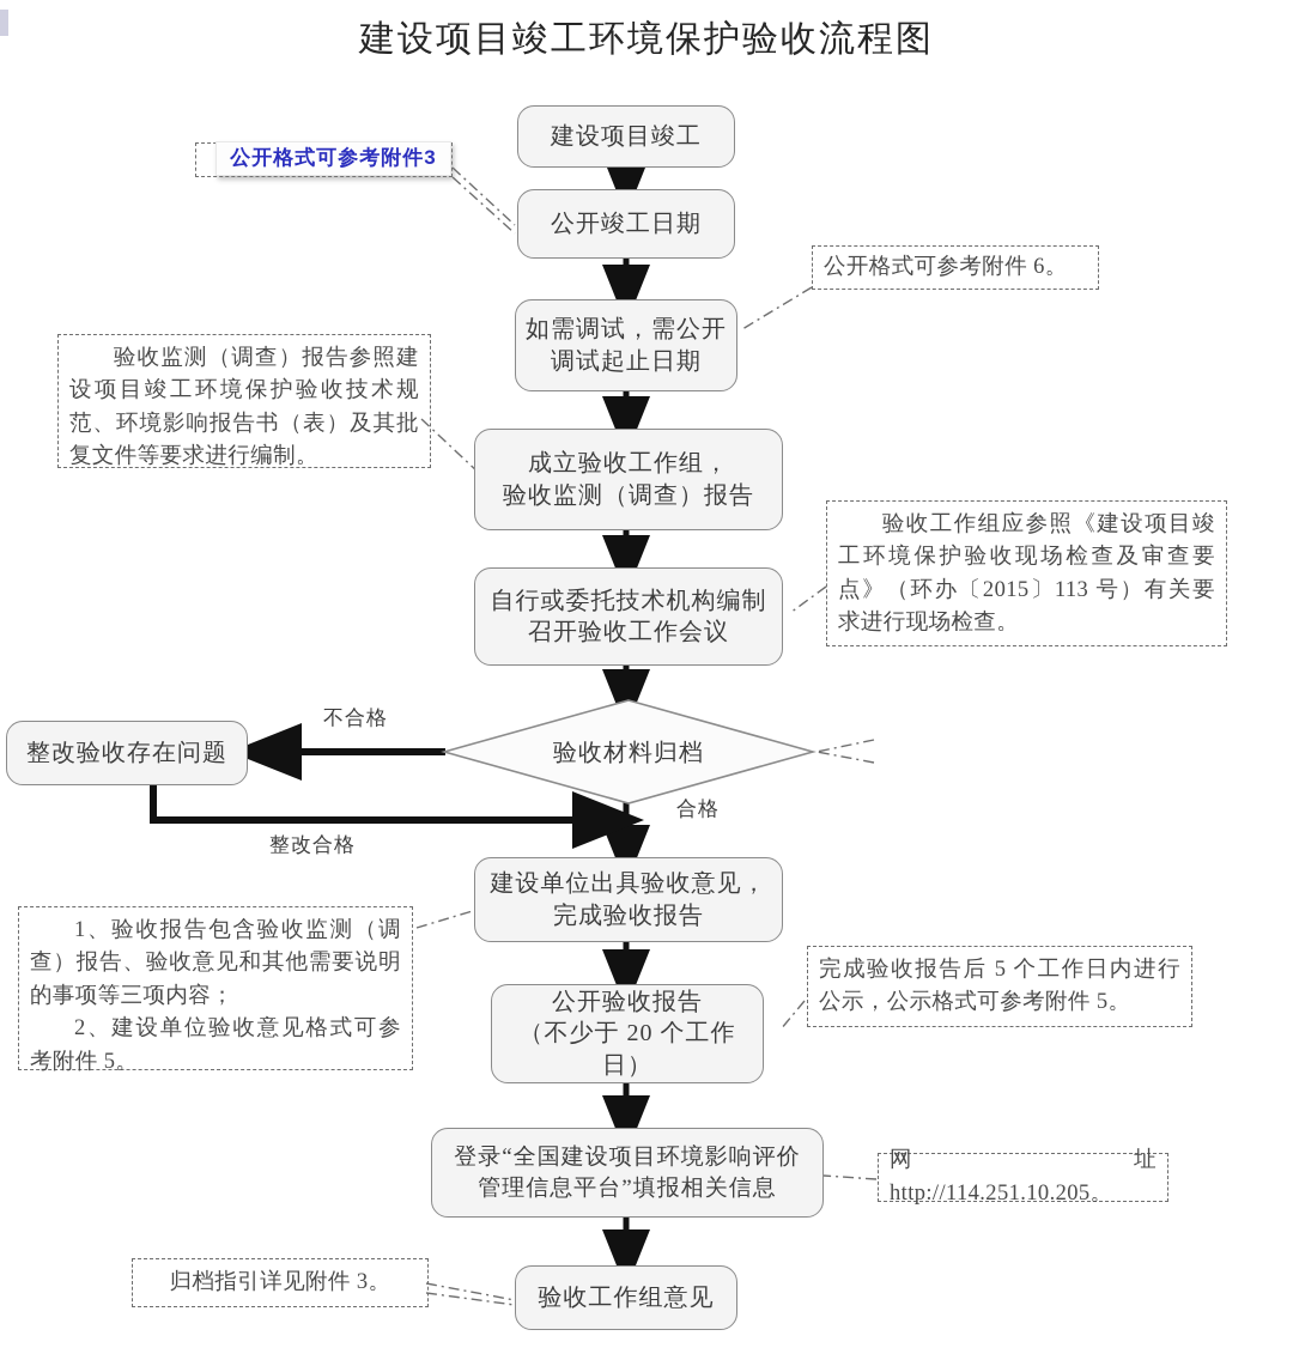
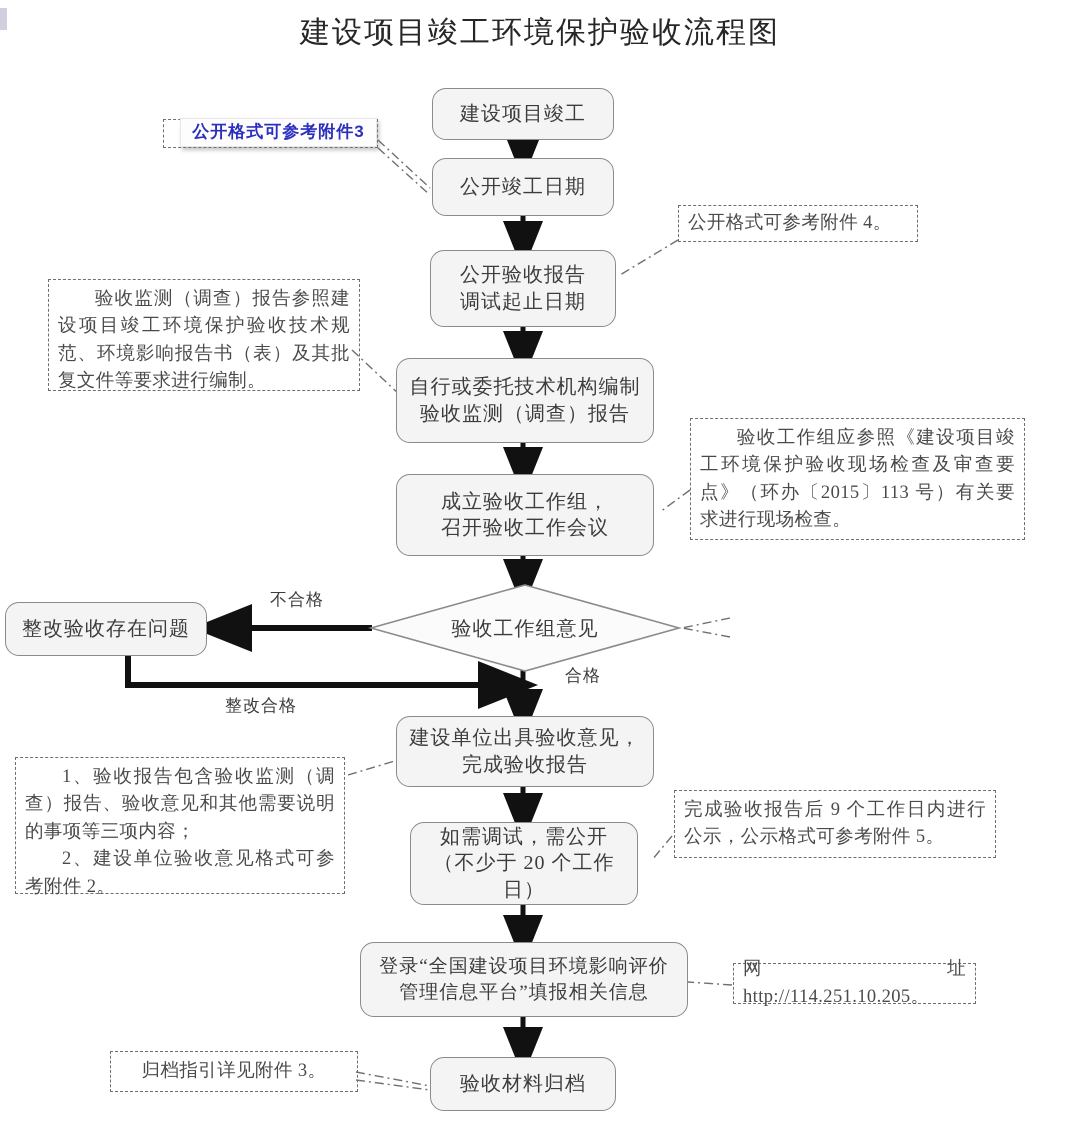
  建设项目竣工环境保护验收流程图
  建设项目竣工
  公开竣工日期
- 如需调试，需公开
+ 公开验收报告
  调试起止日期
- 成立验收工作组，
+ 自行或委托技术机构编制
  验收监测（调查）报告
- 自行或委托技术机构编制
+ 成立验收工作组，
  召开验收工作会议
- 验收材料归档
+ 验收工作组意见
  整改验收存在问题
  建设单位出具验收意见，
  完成验收报告
- 公开验收报告
+ 如需调试，需公开
  （不少于 20 个工作日）
  登录“全国建设项目环境影响评价
  管理信息平台”填报相关信息
- 验收工作组意见
+ 验收材料归档
  不合格
  合格
  整改合格
  公开格式可参考附件3
- 公开格式可参考附件 6。
+ 公开格式可参考附件 4。
  验收监测（调查）报告参照建设项目竣工环境保护验收技术规范、环境影响报告书（表）及其批复文件等要求进行编制。
  验收工作组应参照《建设项目竣工环境保护验收现场检查及审查要点》（环办〔2015〕113 号）有关要求进行现场检查。
  1、验收报告包含验收监测（调查）报告、验收意见和其他需要说明的事项等三项内容；
- 2、建设单位验收意见格式可参考附件 5。
+ 2、建设单位验收意见格式可参考附件 2。
- 完成验收报告后 5 个工作日内进行公示，公示格式可参考附件 5。
+ 完成验收报告后 9 个工作日内进行公示，公示格式可参考附件 5。
  网址 http://114.251.10.205。
  归档指引详见附件 3。
